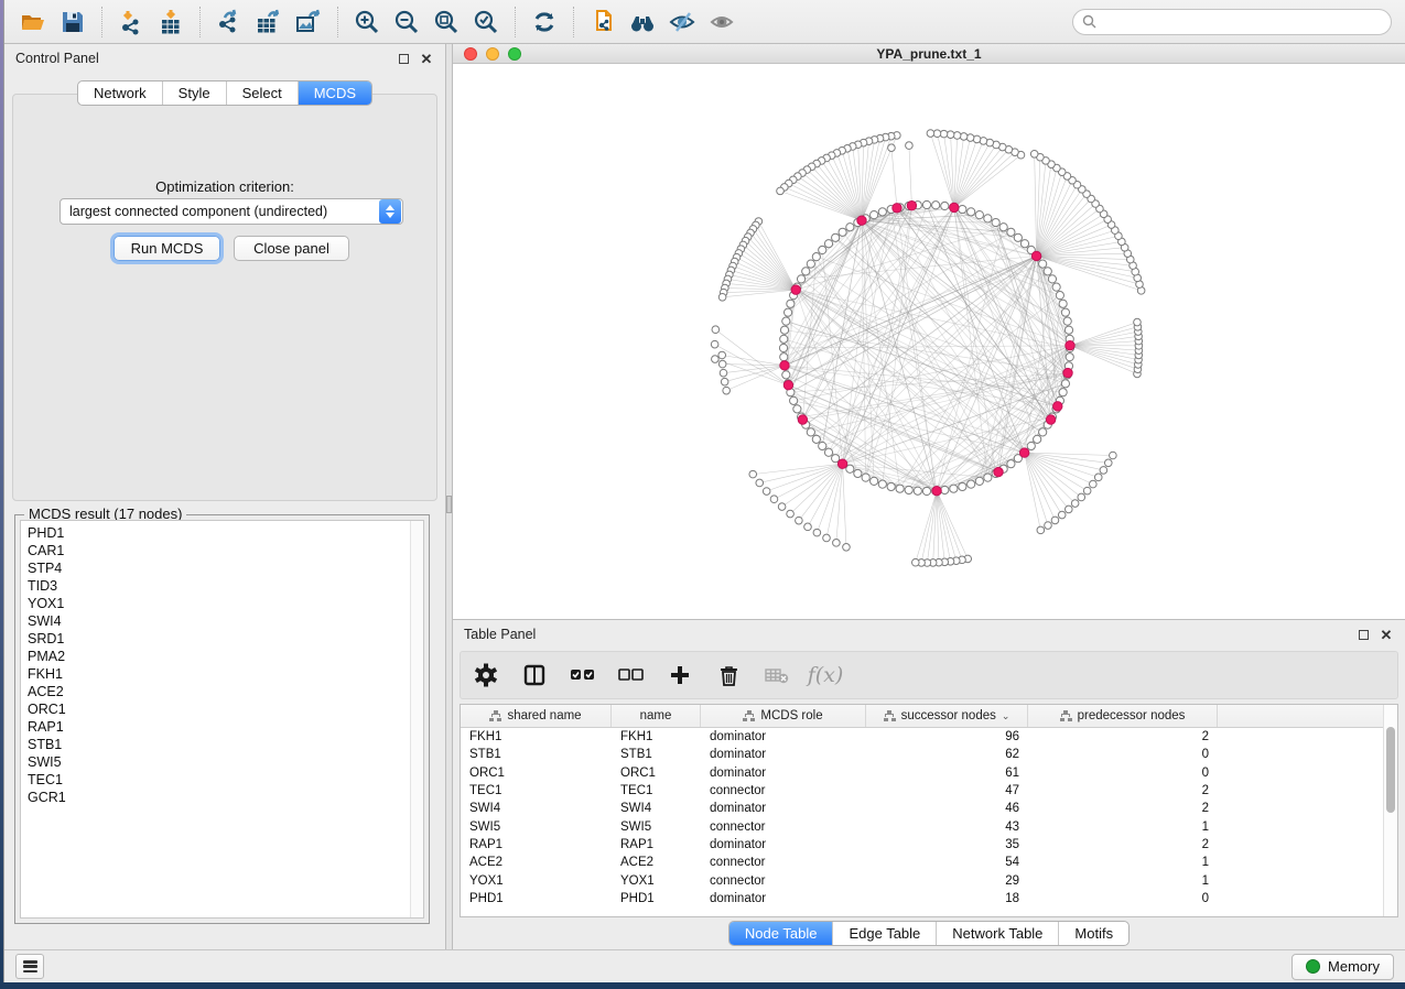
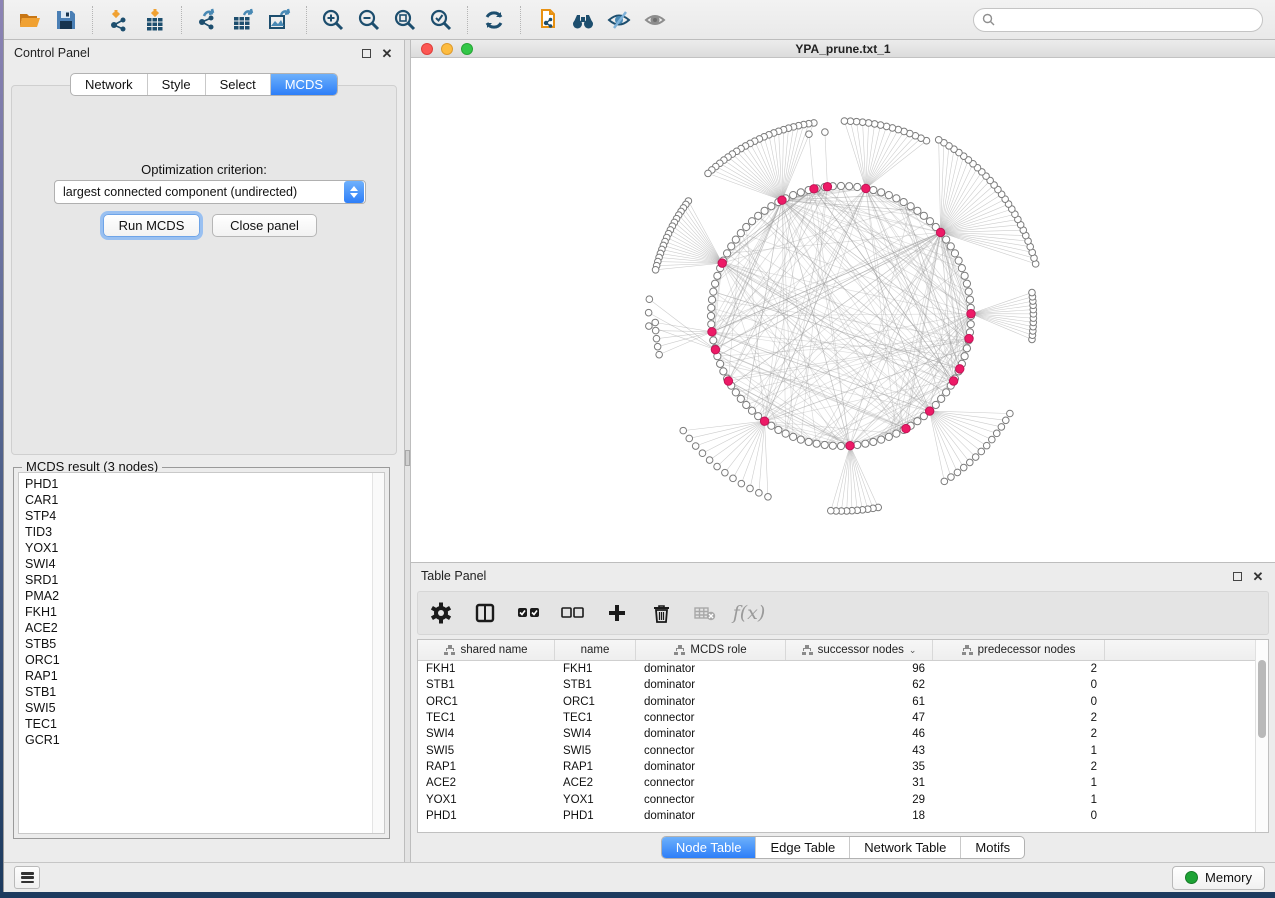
  Control Panel
  ✕
  Network
  Style
  Select
  MCDS
  Optimization criterion:
  largest connected component (undirected)
  Run MCDS
  Close panel
- MCDS result (17 nodes)
+ MCDS result (3 nodes)
  PHD1
  CAR1
  STP4
  TID3
  YOX1
  SWI4
  SRD1
  PMA2
  FKH1
  ACE2
+ STB5
  ORC1
  RAP1
  STB1
  SWI5
  TEC1
  GCR1
  YPA_prune.txt_1
  Table Panel
  ✕
  f(x)
  shared name
  name
  MCDS role
  successor nodes
  ⌄
  predecessor nodes
  FKH1
  FKH1
  dominator
  96
  2
  STB1
  STB1
  dominator
  62
  0
  ORC1
  ORC1
  dominator
  61
  0
  TEC1
  TEC1
  connector
  47
  2
  SWI4
  SWI4
  dominator
  46
  2
  SWI5
  SWI5
  connector
  43
  1
  RAP1
  RAP1
  dominator
  35
  2
  ACE2
  ACE2
  connector
- 54
+ 31
  1
  YOX1
  YOX1
  connector
  29
  1
  PHD1
  PHD1
  dominator
  18
  0
  Node Table
  Edge Table
  Network Table
  Motifs
  Memory
